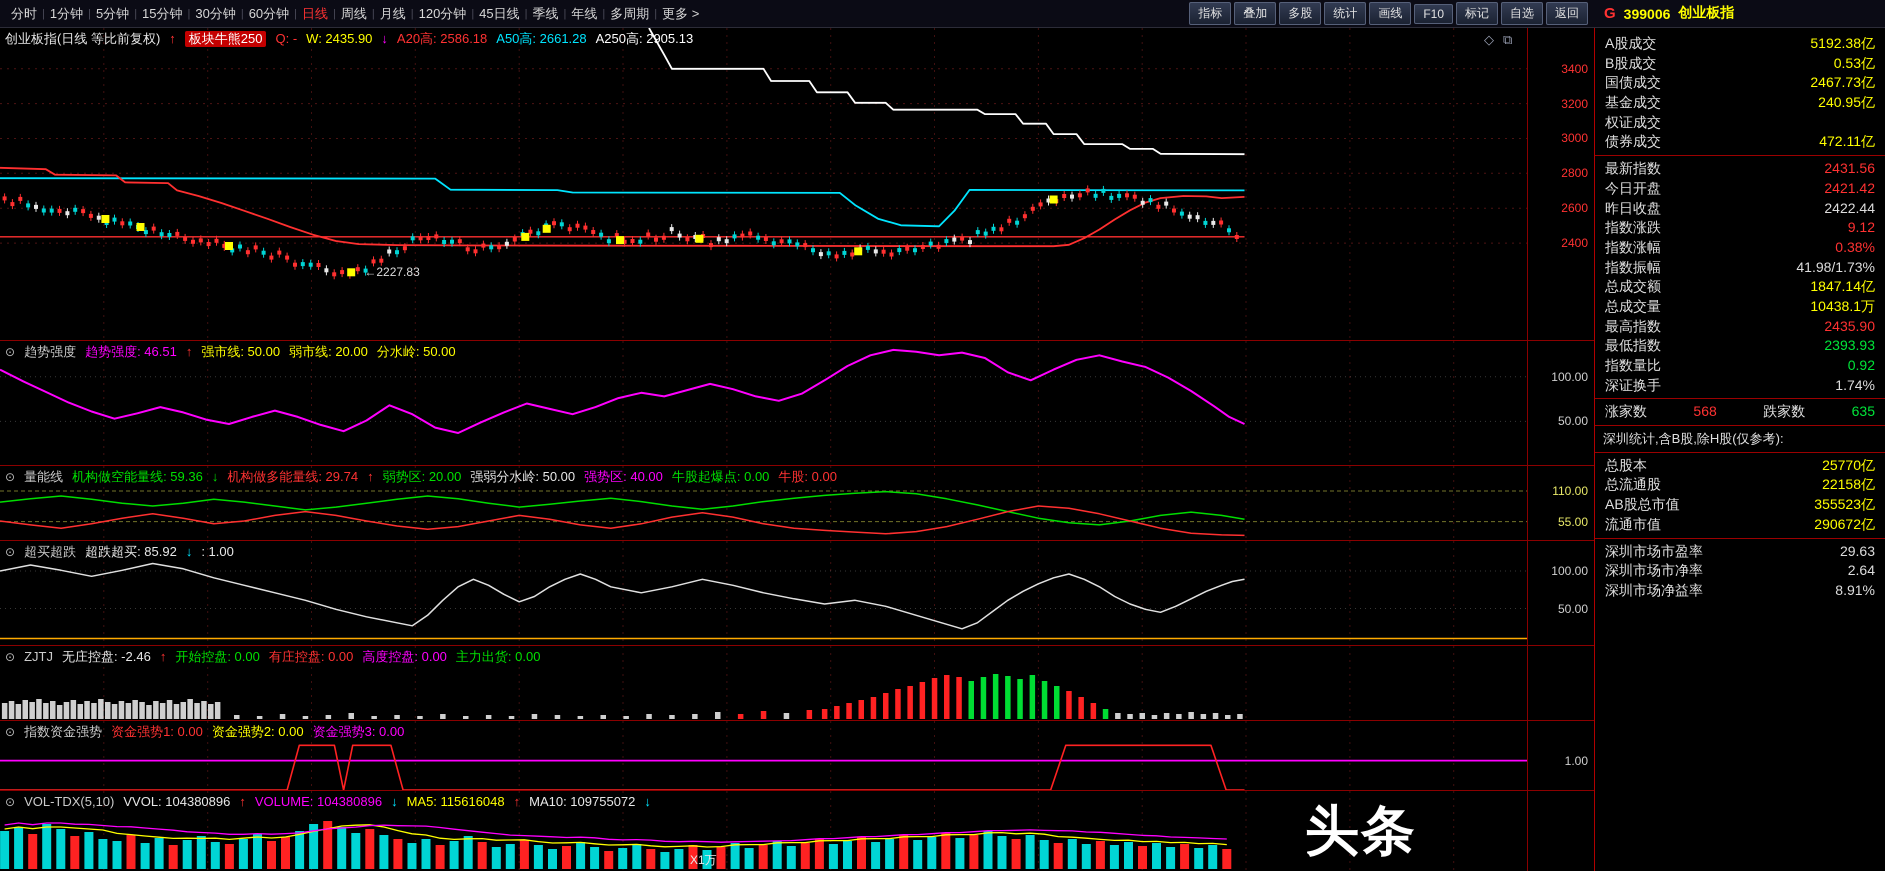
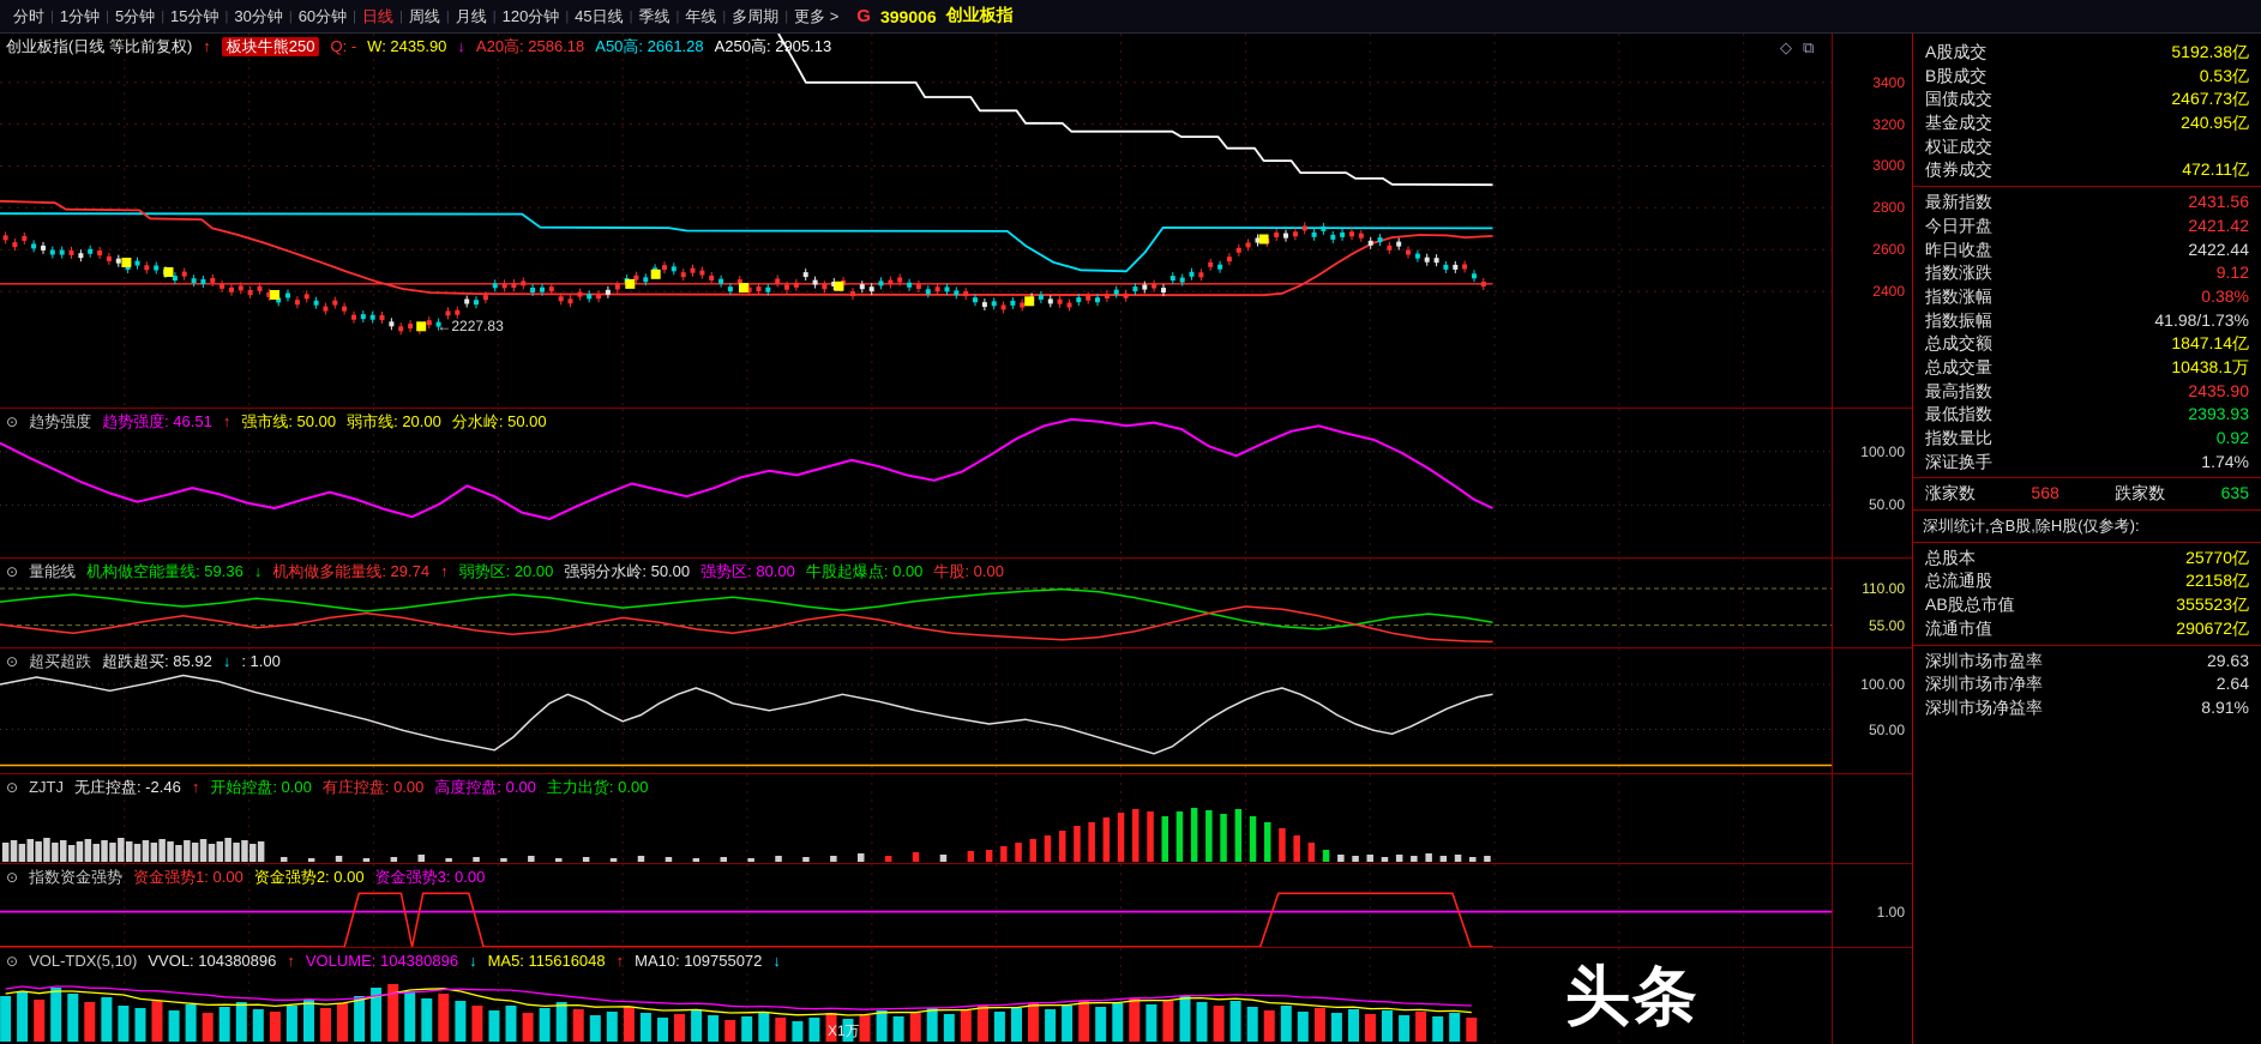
  分时
  |
  1分钟
  |
  5分钟
  |
  15分钟
  |
  30分钟
  |
  60分钟
  |
  日线
  |
  周线
  |
  月线
  |
  120分钟
  |
  45日线
  |
  季线
  |
  年线
  |
  多周期
  |
  更多 >
- 指标
- 叠加
- 多股
- 统计
- 画线
- F10
- 标记
- 自选
- 返回
  G
  399006
  创业板指
  创业板指(日线 等比前复权)
  ↑
  板块牛熊250
  Q: -
  W: 2435.90
  ↓
  A20高: 2586.18
  A50高: 2661.28
  A250高: 2905.13
  ←2227.83
  ◇
  ⧉
  ⊙
  趋势强度
  趋势强度: 46.51
  ↑
  强市线: 50.00
  弱市线: 20.00
  分水岭: 50.00
  ⊙
  量能线
  机构做空能量线: 59.36
  ↓
  机构做多能量线: 29.74
  ↑
  弱势区: 20.00
  强弱分水岭: 50.00
- 强势区: 40.00
+ 强势区: 80.00
  牛股起爆点: 0.00
  牛股: 0.00
  ⊙
  超买超跌
  超跌超买: 85.92
  ↓
  : 1.00
  ⊙
  ZJTJ
  无庄控盘: -2.46
  ↑
  开始控盘: 0.00
  有庄控盘: 0.00
  高度控盘: 0.00
  主力出货: 0.00
  ⊙
  指数资金强势
  资金强势1: 0.00
  资金强势2: 0.00
  资金强势3: 0.00
  ⊙
  VOL-TDX(5,10)
  VVOL: 104380896
  ↑
  VOLUME: 104380896
  ↓
  MA5: 115616048
  ↑
  MA10: 109755072
  ↓
  3400
  3200
  3000
  2800
  2600
  2400
  100.00
  50.00
  110.00
  55.00
  100.00
  50.00
  1.00
  A股成交
  5192.38亿
  B股成交
  0.53亿
  国债成交
  2467.73亿
  基金成交
  240.95亿
  权证成交
  债券成交
  472.11亿
  最新指数
  2431.56
  今日开盘
  2421.42
  昨日收盘
  2422.44
  指数涨跌
  9.12
  指数涨幅
  0.38%
  指数振幅
  41.98/1.73%
  总成交额
  1847.14亿
  总成交量
  10438.1万
  最高指数
  2435.90
  最低指数
  2393.93
  指数量比
  0.92
  深证换手
  1.74%
  涨家数
  568
  跌家数
  635
  深圳统计,含B股,除H股(仅参考):
  总股本
  25770亿
  总流通股
  22158亿
  AB股总市值
  355523亿
  流通市值
  290672亿
  深圳市场市盈率
  29.63
  深圳市场市净率
  2.64
  深圳市场净益率
  8.91%
  头条
  X1万
